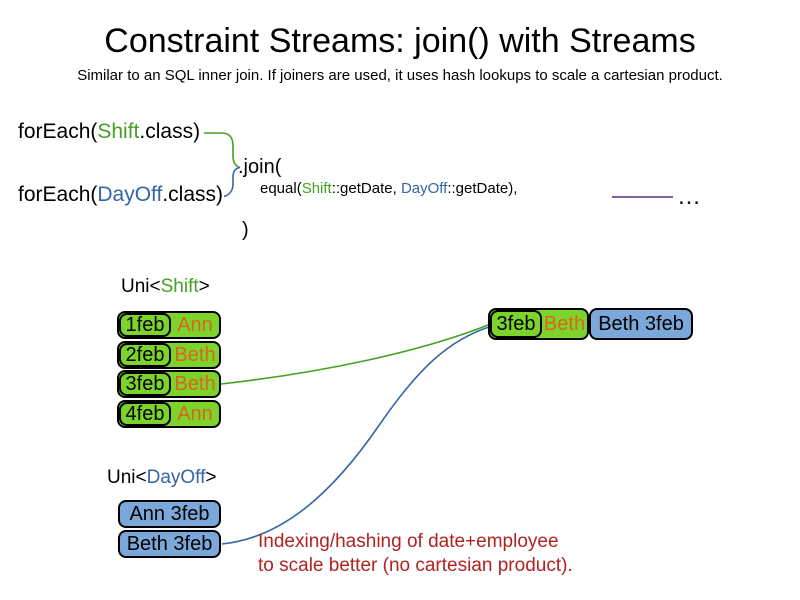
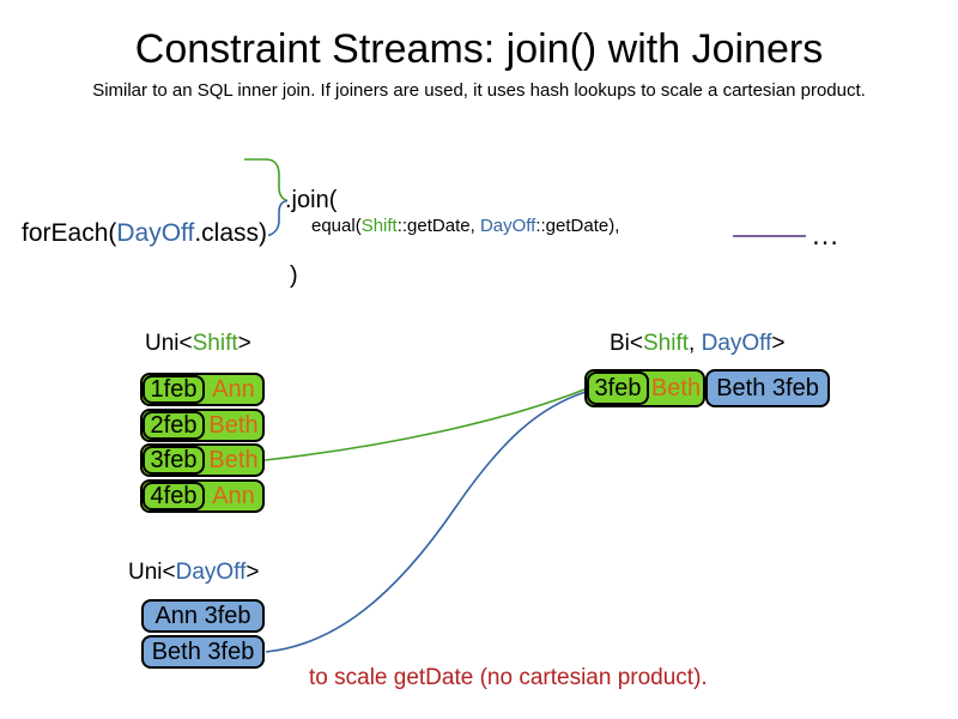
- Constraint Streams: join() with Streams
+ Constraint Streams: join() with Joiners
  Similar to an SQL inner join. If joiners are used, it uses hash lookups to scale a cartesian product.
- forEach(Shift.class)
  forEach(DayOff.class)
  .join(
  equal(Shift::getDate, DayOff::getDate),
  )
  …
  Uni<Shift>
  1feb
  Ann
  2feb
  Beth
  3feb
  Beth
  4feb
  Ann
+ Bi<Shift, DayOff>
  3feb
  Beth
  Beth 3feb
  Uni<DayOff>
  Ann 3feb
  Beth 3feb
- Indexing/hashing of date+employee
- to scale better (no cartesian product).
+ to scale getDate (no cartesian product).
